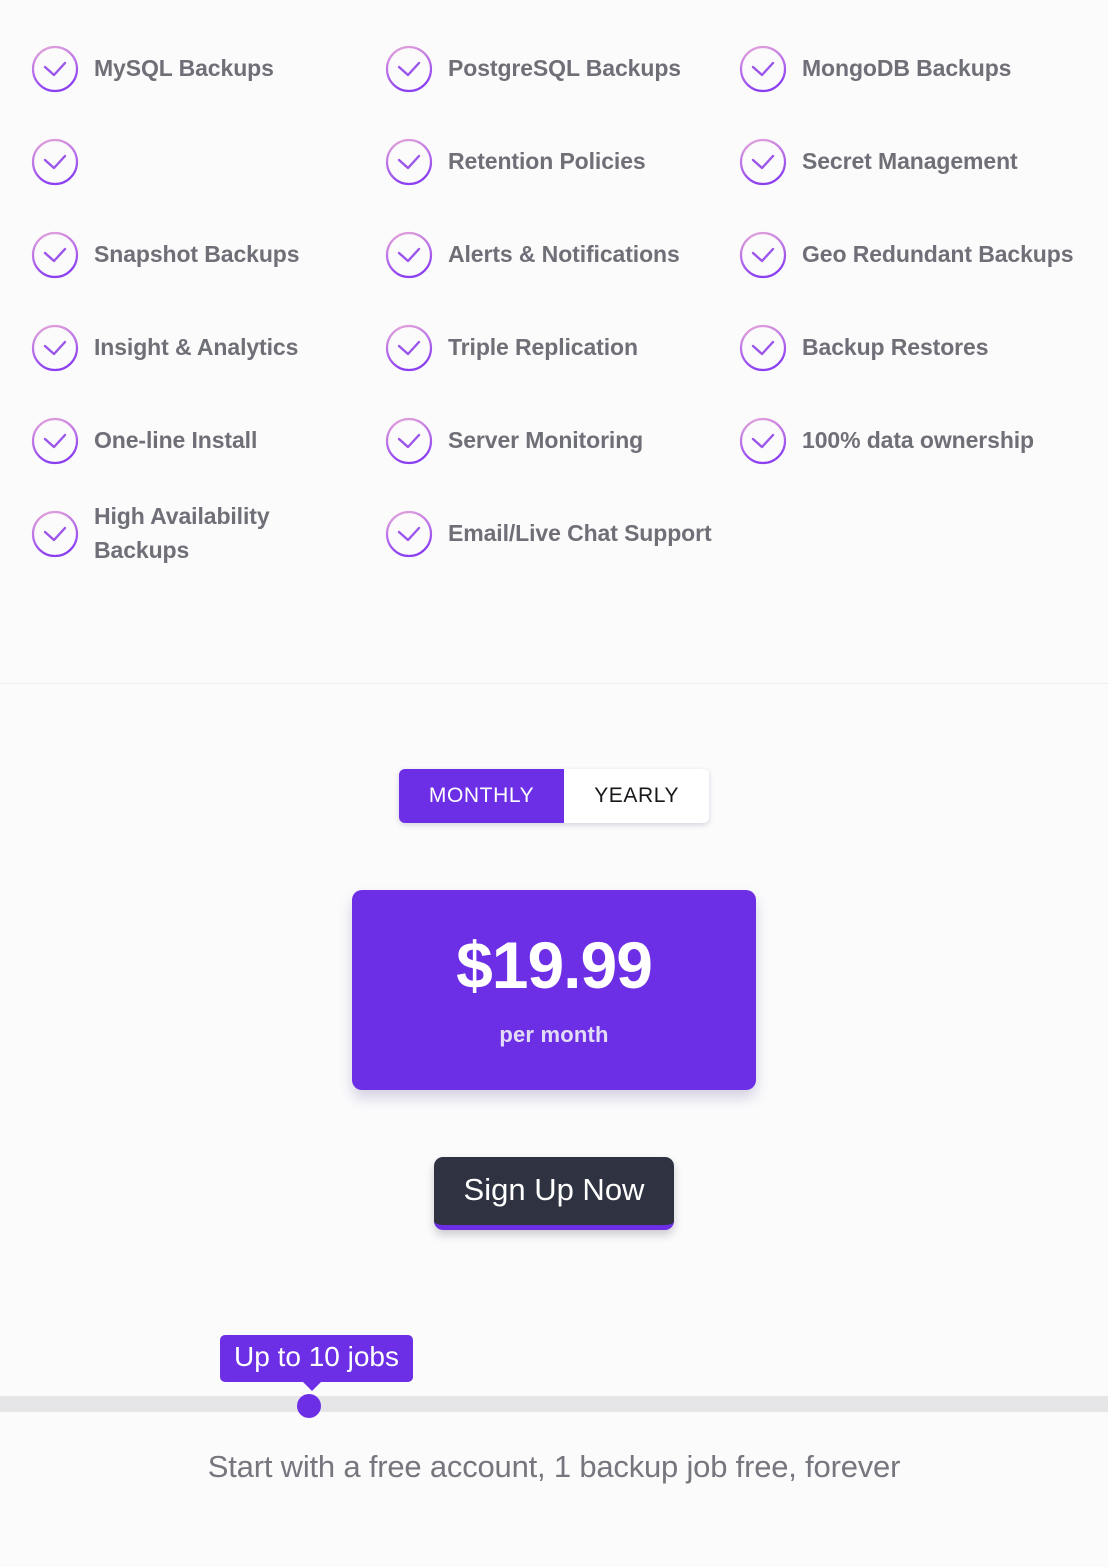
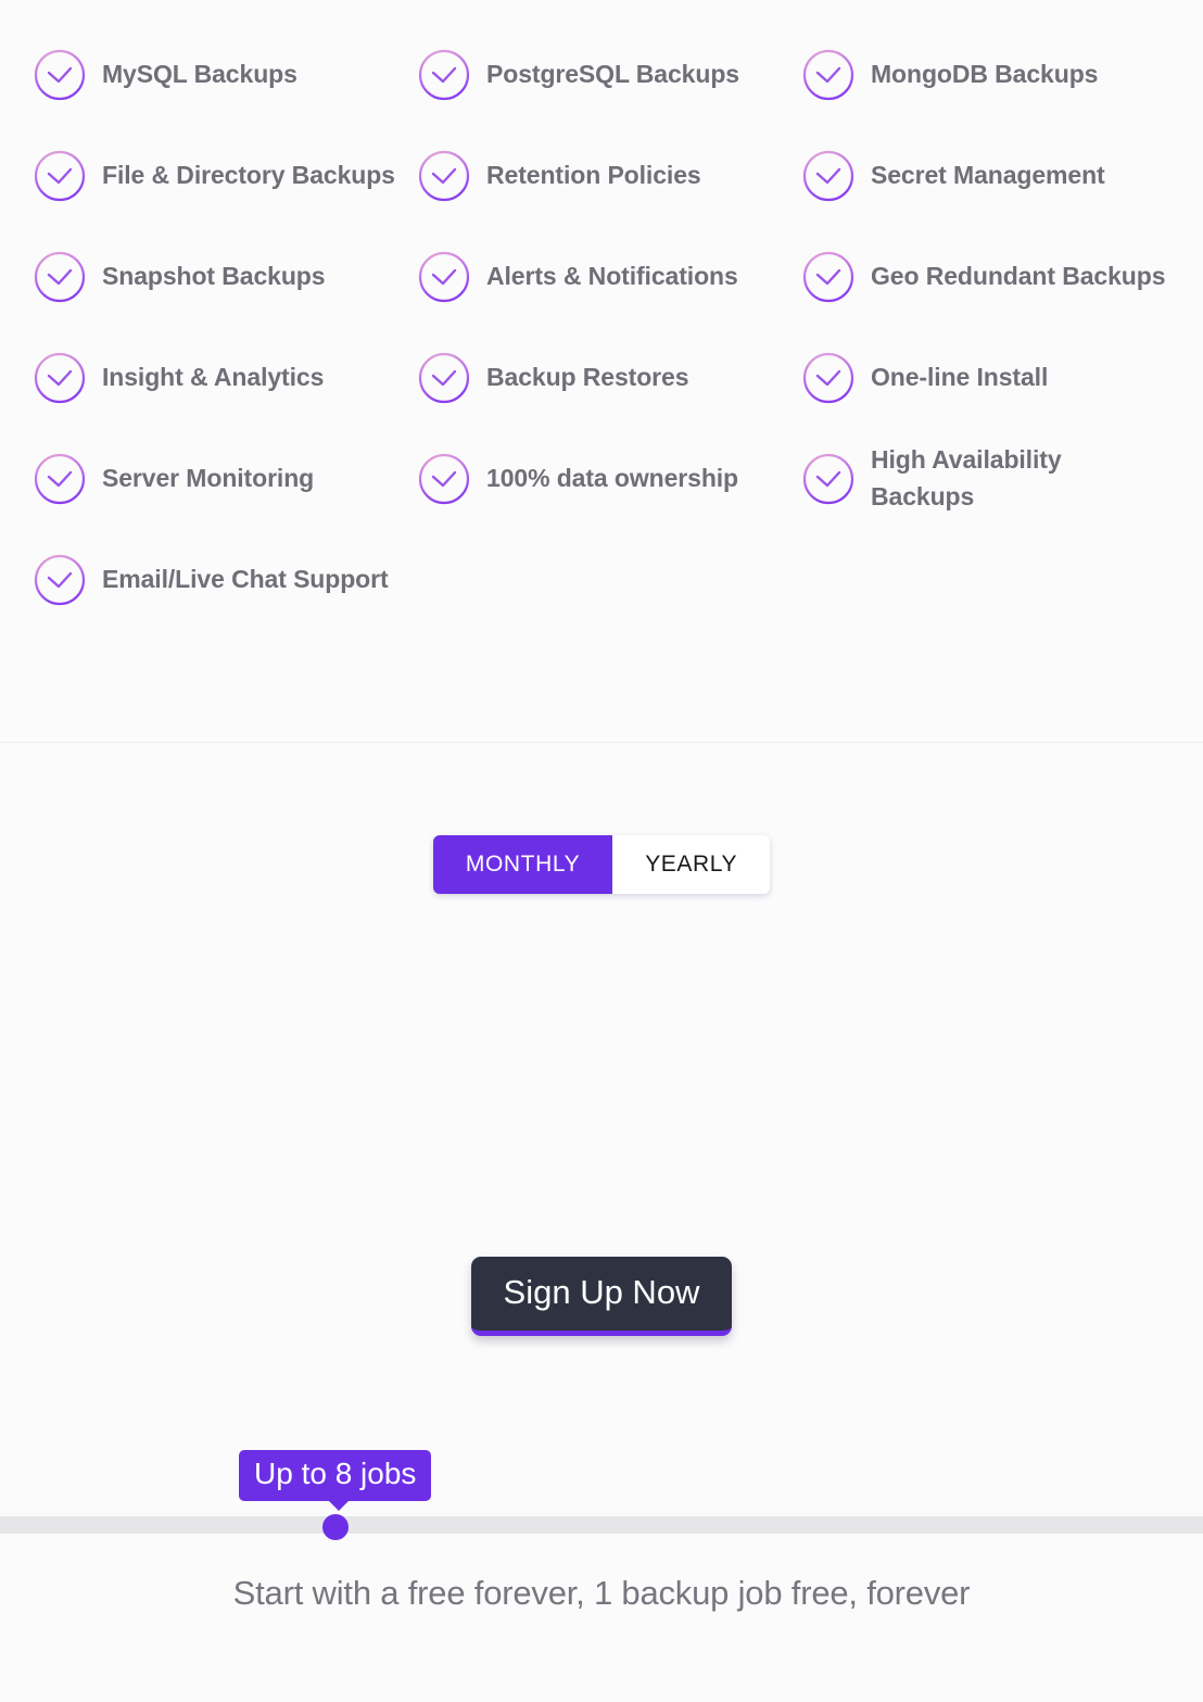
  MySQL Backups
  PostgreSQL Backups
  MongoDB Backups
+ File & Directory Backups
  Retention Policies
  Secret Management
  Snapshot Backups
  Alerts & Notifications
  Geo Redundant Backups
  Insight & Analytics
- Triple Replication
  Backup Restores
  One-line Install
  Server Monitoring
  100% data ownership
  High Availability Backups
  Email/Live Chat Support
  MONTHLY
  YEARLY
- $19.99
- per month
  Sign Up Now
- Up to 10 jobs
+ Up to 8 jobs
- Start with a free account, 1 backup job free, forever
+ Start with a free forever, 1 backup job free, forever
